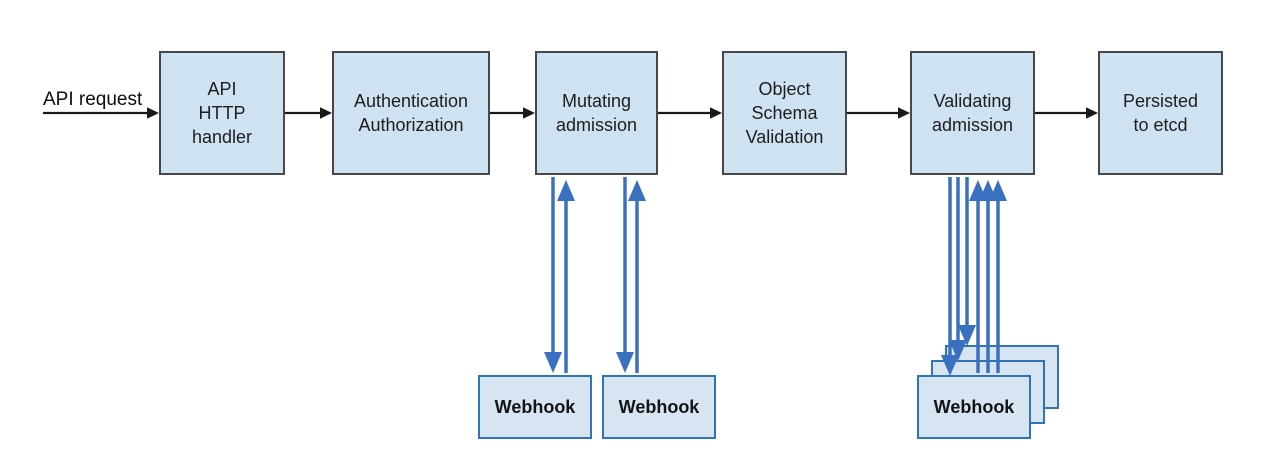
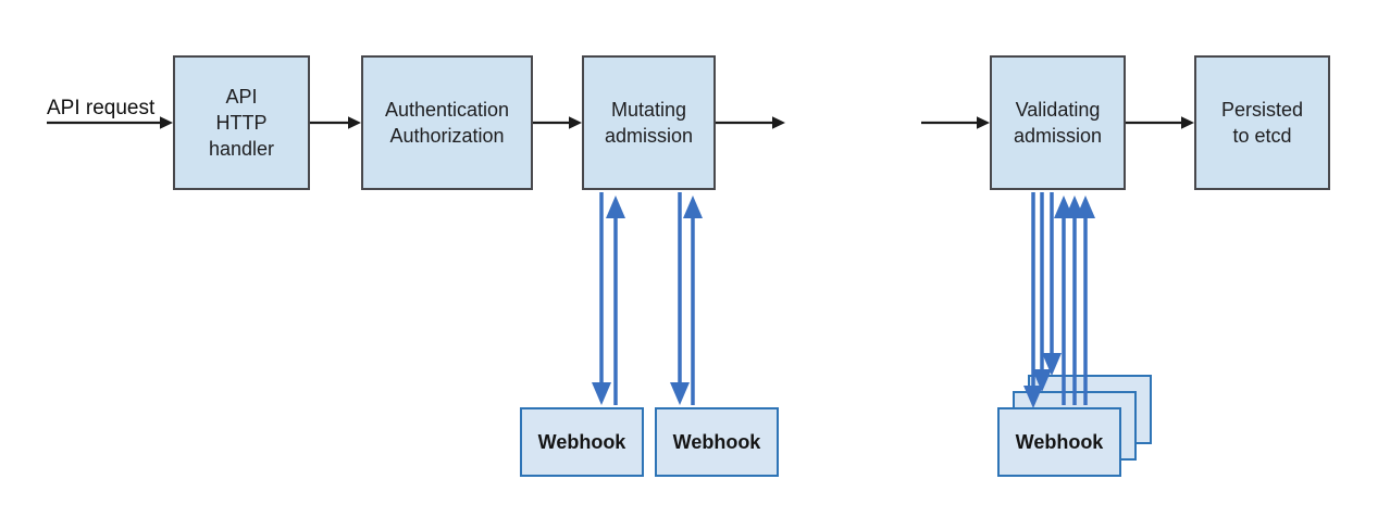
  API request
  API
  HTTP
  handler
  Authentication
  Authorization
  Mutating
  admission
- Object
- Schema
- Validation
  Validating
  admission
  Persisted
  to etcd
  Webhook
  Webhook
  Webhook
